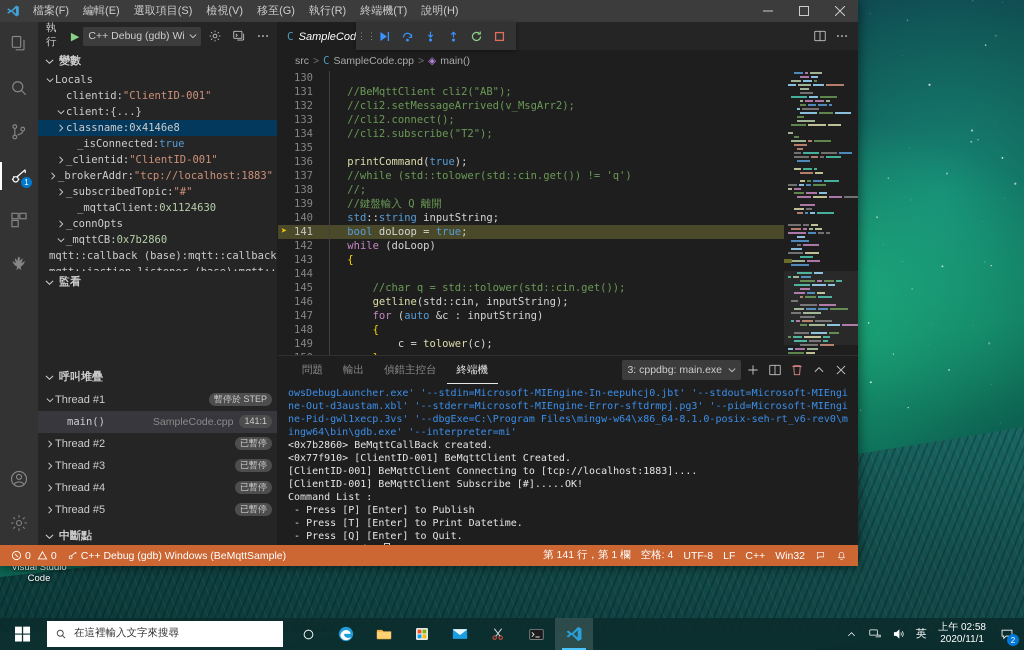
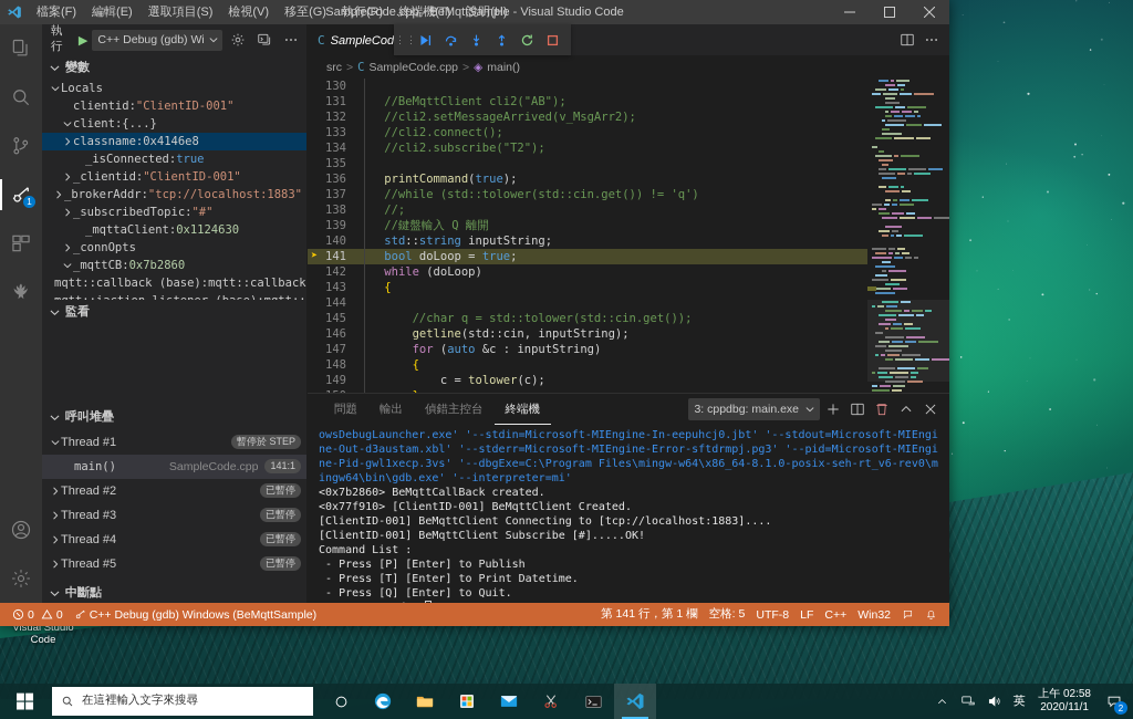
  Visual Studio Code
  檔案(F)
  編輯(E)
  選取項目(S)
  檢視(V)
  移至(G)
  執行(R)
  終端機(T)
  說明(H)
+ SampleCode.cpp - BeMqttSample - Visual Studio Code
  1
  執行
  ▶
  C++ Debug (gdb) Wi
  變數
  Locals
  clientid
  :
  "ClientID-001"
  client
  :
  {...}
  classname
  :
  0x4146e8
  _isConnected
  :
  true
  _clientid
  :
  "ClientID-001"
  _brokerAddr
  :
  "tcp://localhost:1883"
  _subscribedTopic
  :
  "#"
  _mqttaClient
  :
  0x1124630
  _connOpts
  _mqttCB
  :
  0x7b2860
  mqtt::callback (base)
  :
  mqtt::callback
  監看
  呼叫堆疊
  Thread #1
  暫停於 STEP
  main()
  SampleCode.cpp
  141:1
  Thread #2
  已暫停
  Thread #3
  已暫停
  Thread #4
  已暫停
  Thread #5
  已暫停
  中斷點
  C
  SampleCod
  ⋮⋮
  src
  >
  C
  SampleCode.cpp
  >
  ◈
  main()
  130
  131
  132
  133
  134
  135
  136
  137
  138
  139
  140
  ➤
  141
  142
  143
  144
  145
  146
  147
  148
  149
  //BeMqttClient cli2("AB");
  //cli2.setMessageArrived(v_MsgArr2);
  //cli2.connect();
  //cli2.subscribe("T2");
  printCommand(true);
  //while (std::tolower(std::cin.get()) != 'q')
  //;
  //鍵盤輸入 Q 離開
  std::string inputString;
  bool doLoop = true;
  while (doLoop)
  {
  //char q = std::tolower(std::cin.get());
  getline(std::cin, inputString);
  for (auto &c : inputString)
  {
  c = tolower(c);
  問題
  輸出
  偵錯主控台
  終端機
  3: cppdbg: main.exe
  owsDebugLauncher.exe' '--stdin=Microsoft-MIEngine-In-eepuhcj0.jbt' '--stdout=Microsoft-MIEngine-Out-d3austam.xbl' '--stderr=Microsoft-MIEngine-Error-sftdrmpj.pg3' '--pid=Microsoft-MIEngine-Pid-gwl1xecp.3vs' '--dbgExe=C:\Program Files\mingw-w64\x86_64-8.1.0-posix-seh-rt_v6-rev0\mingw64\bin\gdb.exe' '--interpreter=mi'
  <0x7b2860> BeMqttCallBack created.
  <0x77f910> [ClientID-001] BeMqttClient Created.
  [ClientID-001] BeMqttClient Connecting to [tcp://localhost:1883]....
  [ClientID-001] BeMqttClient Subscribe [#].....OK!
  Command List :
  - Press [P] [Enter] to Publish
  - Press [T] [Enter] to Print Datetime.
  - Press [Q] [Enter] to Quit.
  0
  0
  C++ Debug (gdb) Windows (BeMqttSample)
  第 141 行，第 1 欄
- 空格: 4
+ 空格: 5
  UTF-8
  LF
  C++
  Win32
  在這裡輸入文字來搜尋
  英
  上午 02:58
  2020/11/1
  2
